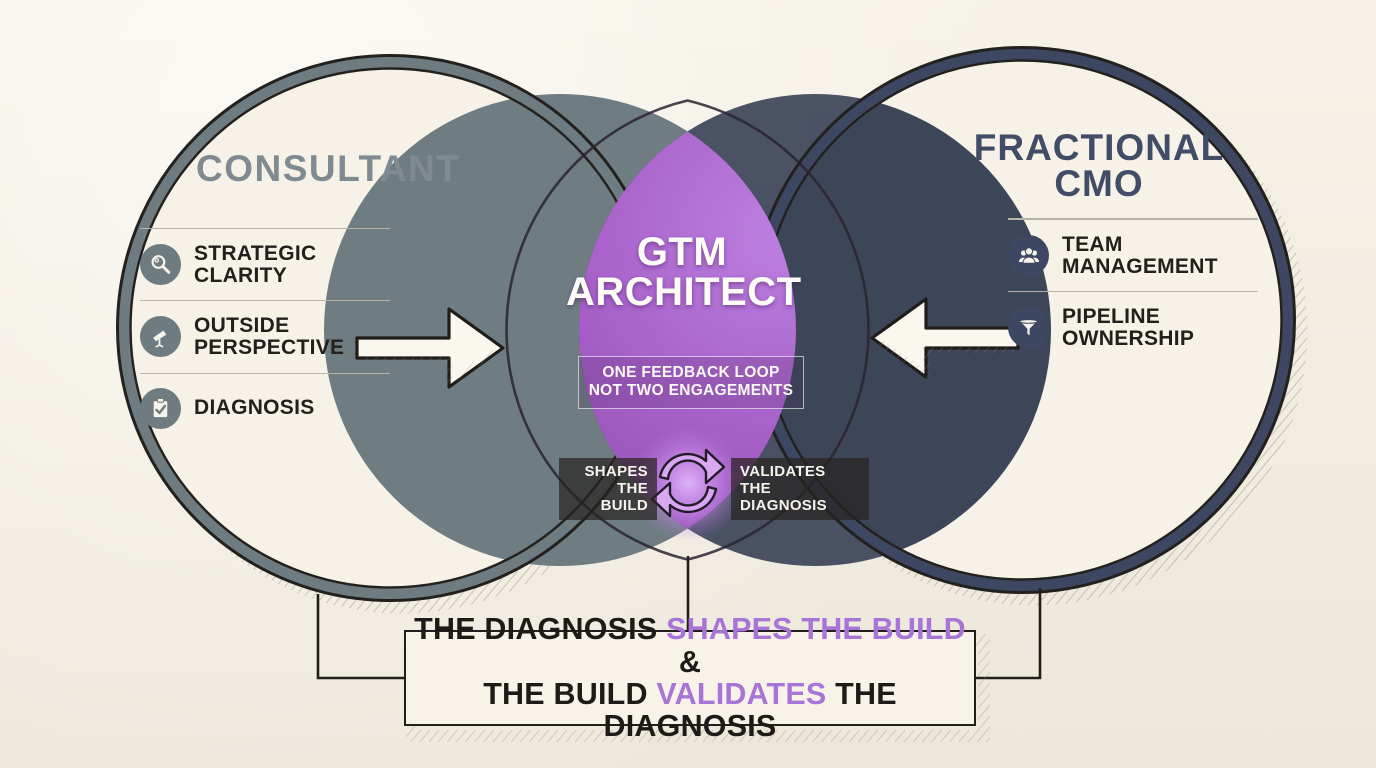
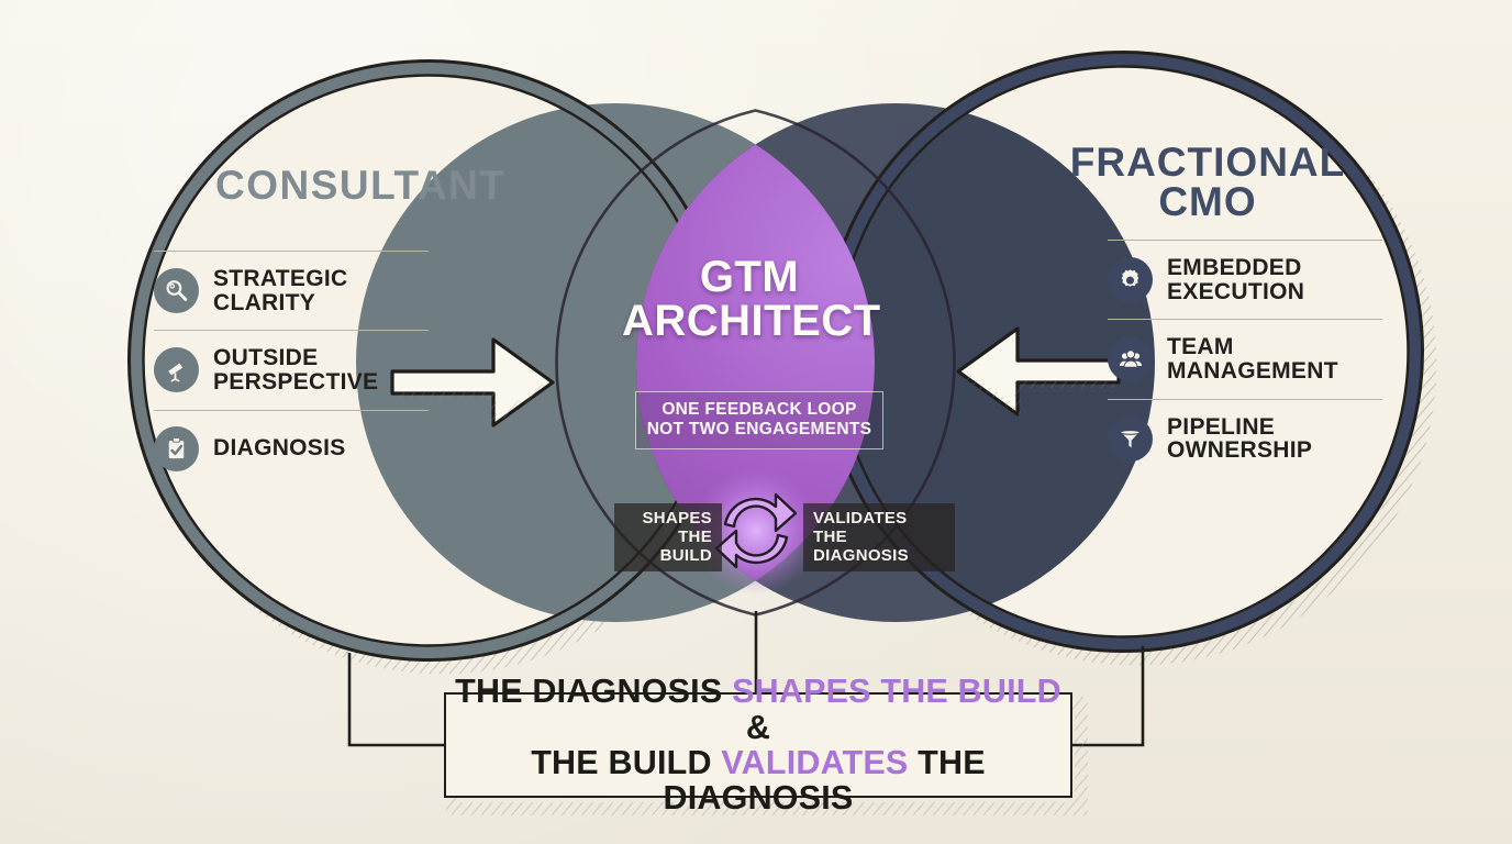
  CONSULTANT
  STRATEGIC CLARITY
  OUTSIDE PERSPECTIVE
  DIAGNOSIS
  FRACTIONAL CMO
+ EMBEDDED EXECUTION
  TEAM MANAGEMENT
  PIPELINE OWNERSHIP
  GTM
  ARCHITECT
  ONE FEEDBACK LOOP
  NOT TWO ENGAGEMENTS
  SHAPES
  THE BUILD
  VALIDATES
  THE DIAGNOSIS
  THE DIAGNOSIS SHAPES THE BUILD &
  THE BUILD VALIDATES THE DIAGNOSIS
